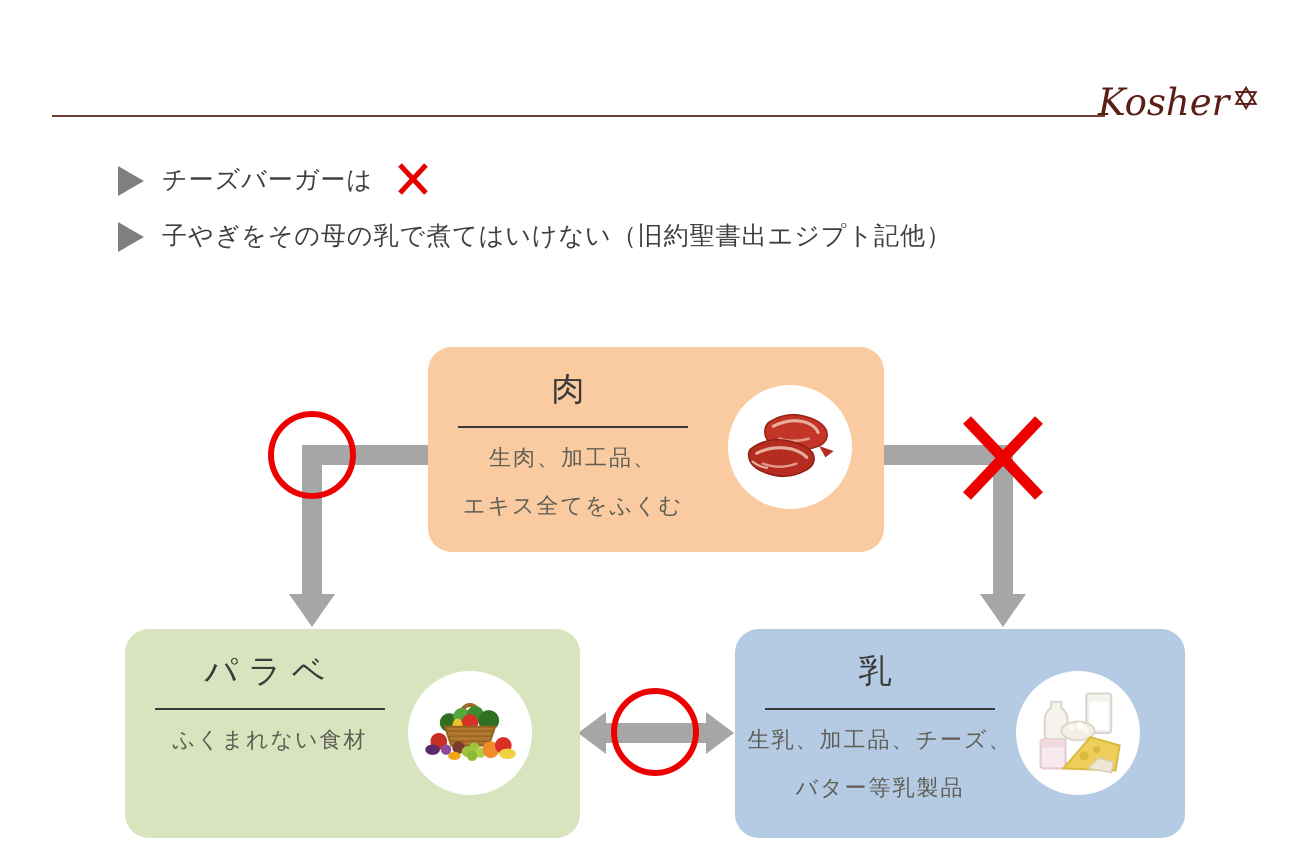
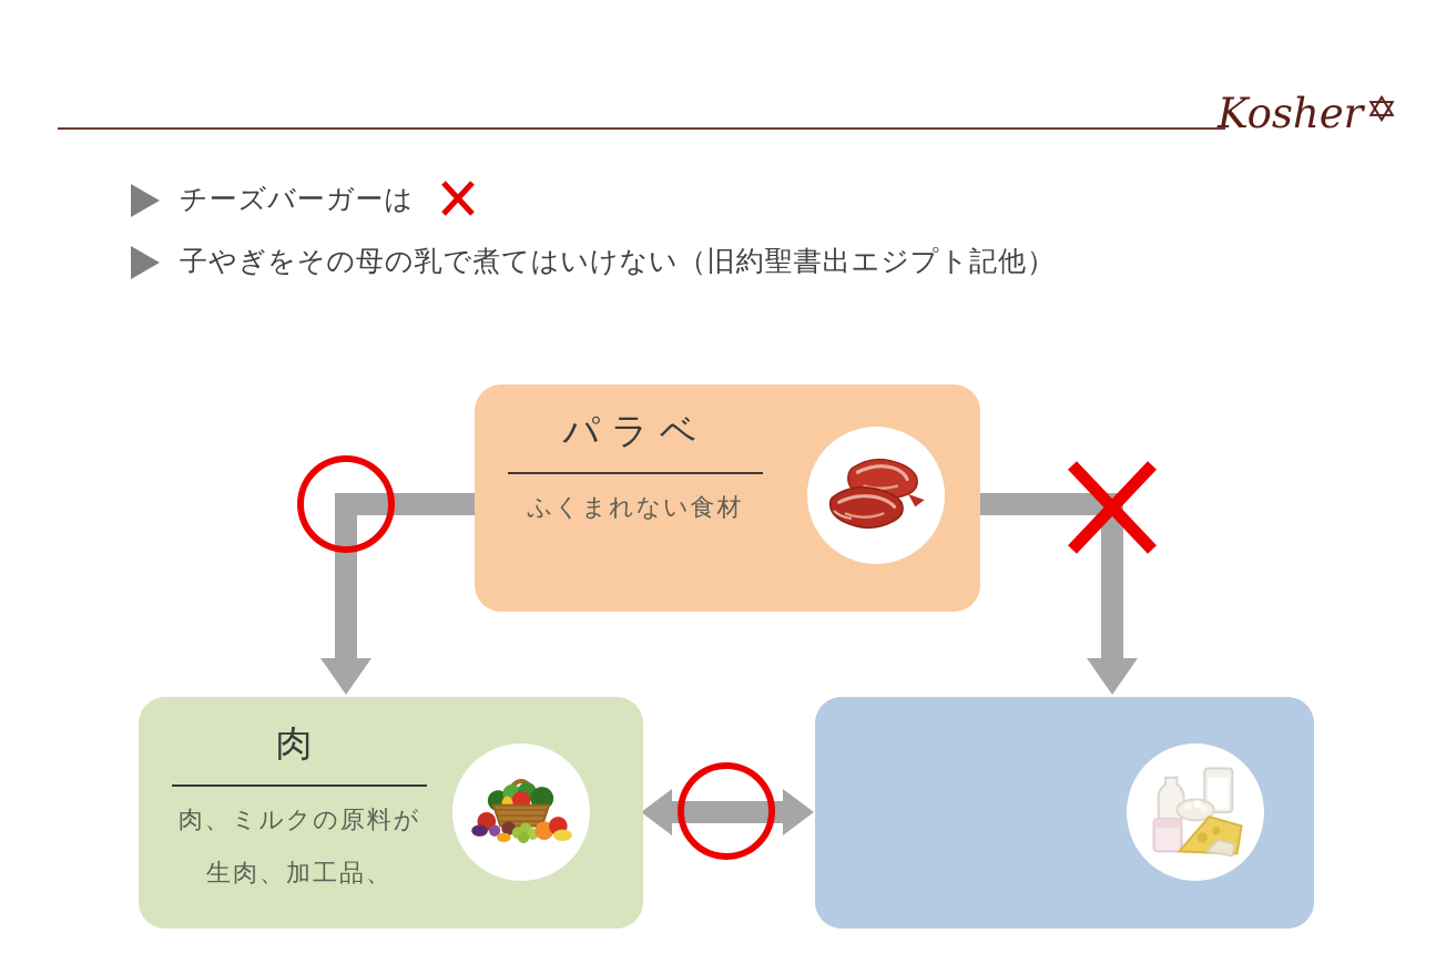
  Kosher
  チーズバーガーは
  子やぎをその母の乳で煮てはいけない（旧約聖書出エジプト記他）
- 肉
+ パラベ
- 生肉、加工品、
+ ふくまれない食材
- エキス全てをふくむ
- パラベ
+ 肉
+ 肉、ミルクの原料が
- ふくまれない食材
+ 生肉、加工品、
- 乳
- 生乳、加工品、チーズ、
- バター等乳製品
